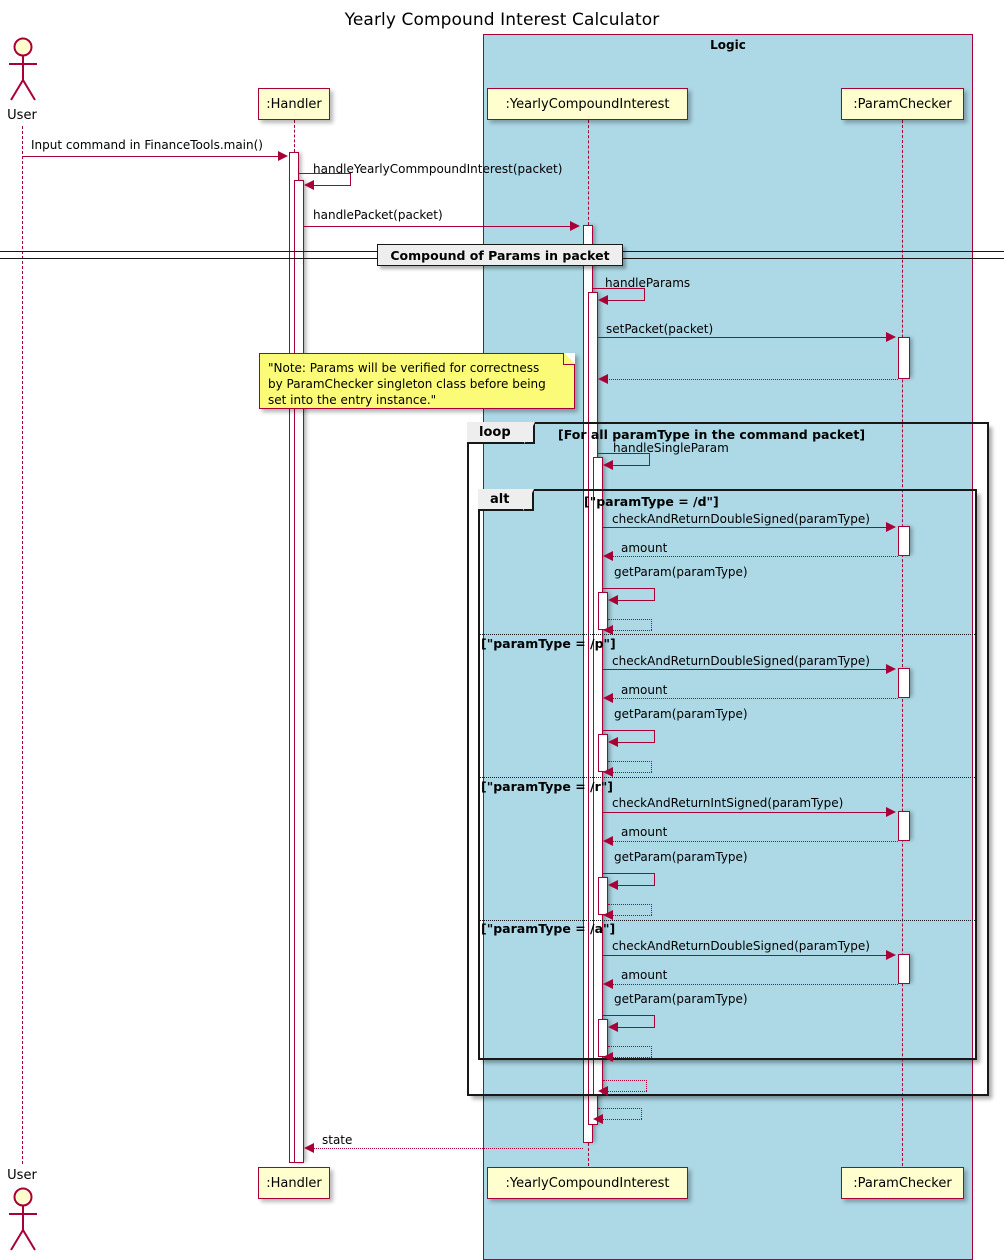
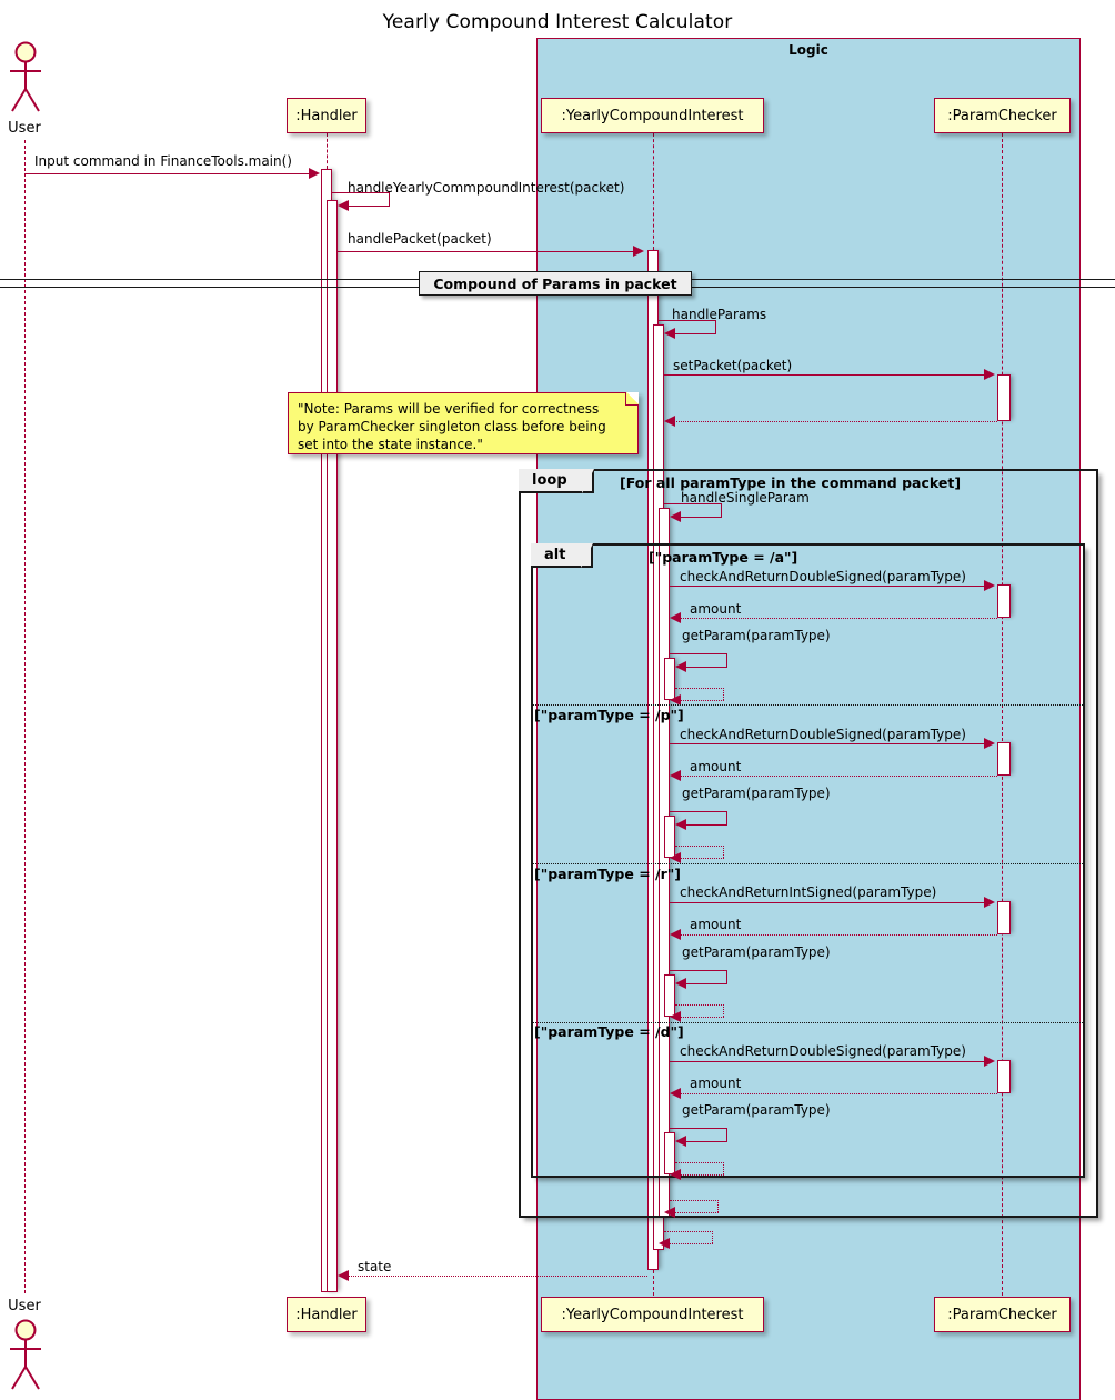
  Yearly Compound Interest Calculator
  Logic
  User
  :Handler
  :YearlyCompoundInterest
  :ParamChecker
  Input command in FinanceTools.main()
  handleYearlyCommpoundInterest(packet)
  handlePacket(packet)
  Compound of Params in packet
  handleParams
  setPacket(packet)
  "Note: Params will be verified for correctness
  by ParamChecker singleton class before being
- set into the entry instance."
+ set into the state instance."
  loop
  [For all paramType in the command packet]
  handleSingleParam
  alt
- ["paramType = /d"]
+ ["paramType = /a"]
  checkAndReturnDoubleSigned(paramType)
  amount
  getParam(paramType)
  ["paramType = /p"]
  checkAndReturnDoubleSigned(paramType)
  amount
  getParam(paramType)
  ["paramType = /r"]
  checkAndReturnIntSigned(paramType)
  amount
  getParam(paramType)
- ["paramType = /a"]
+ ["paramType = /d"]
  checkAndReturnDoubleSigned(paramType)
  amount
  getParam(paramType)
  state
  User
  :Handler
  :YearlyCompoundInterest
  :ParamChecker
